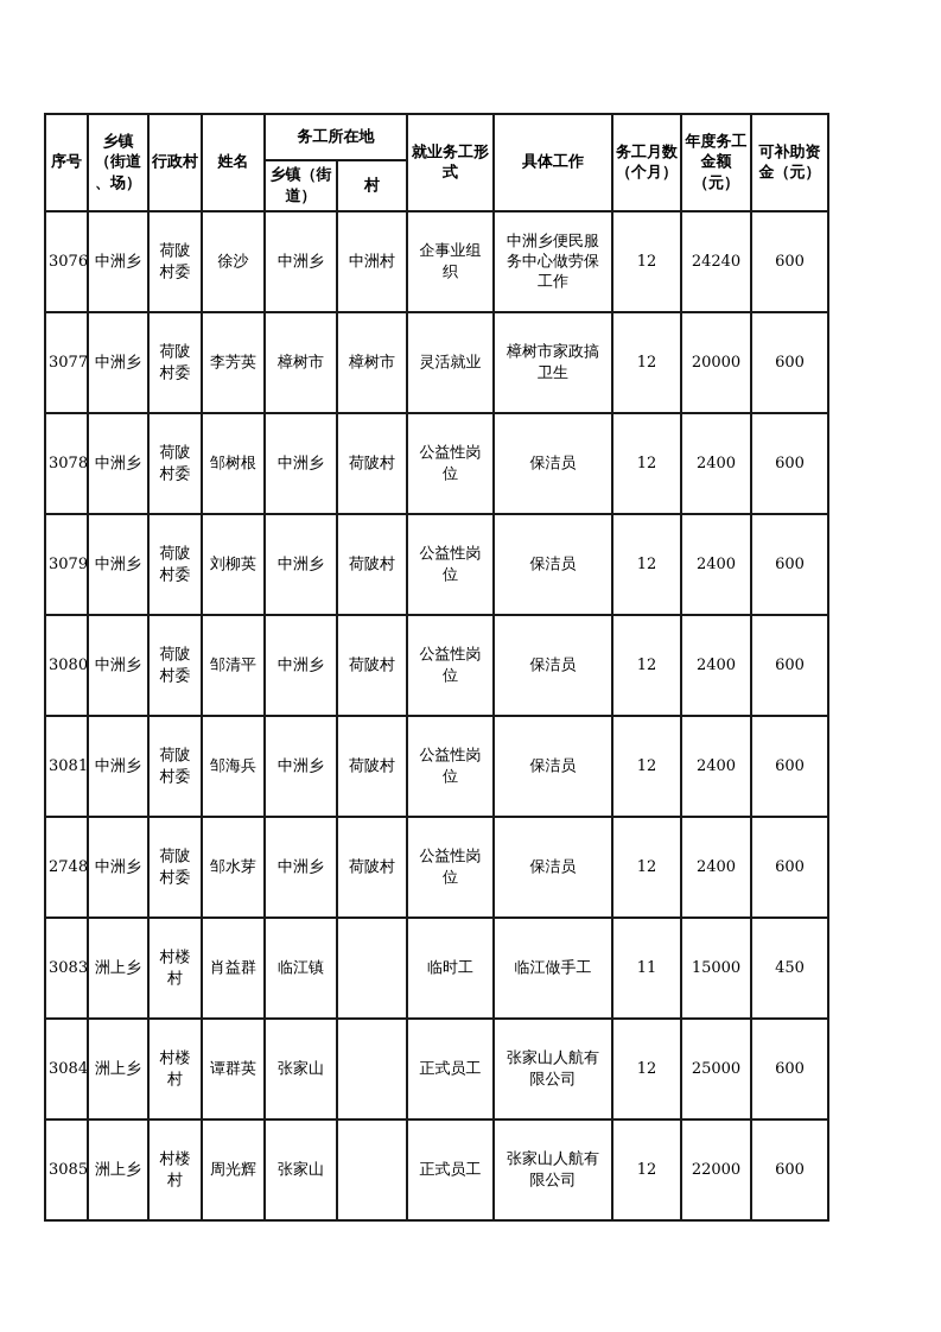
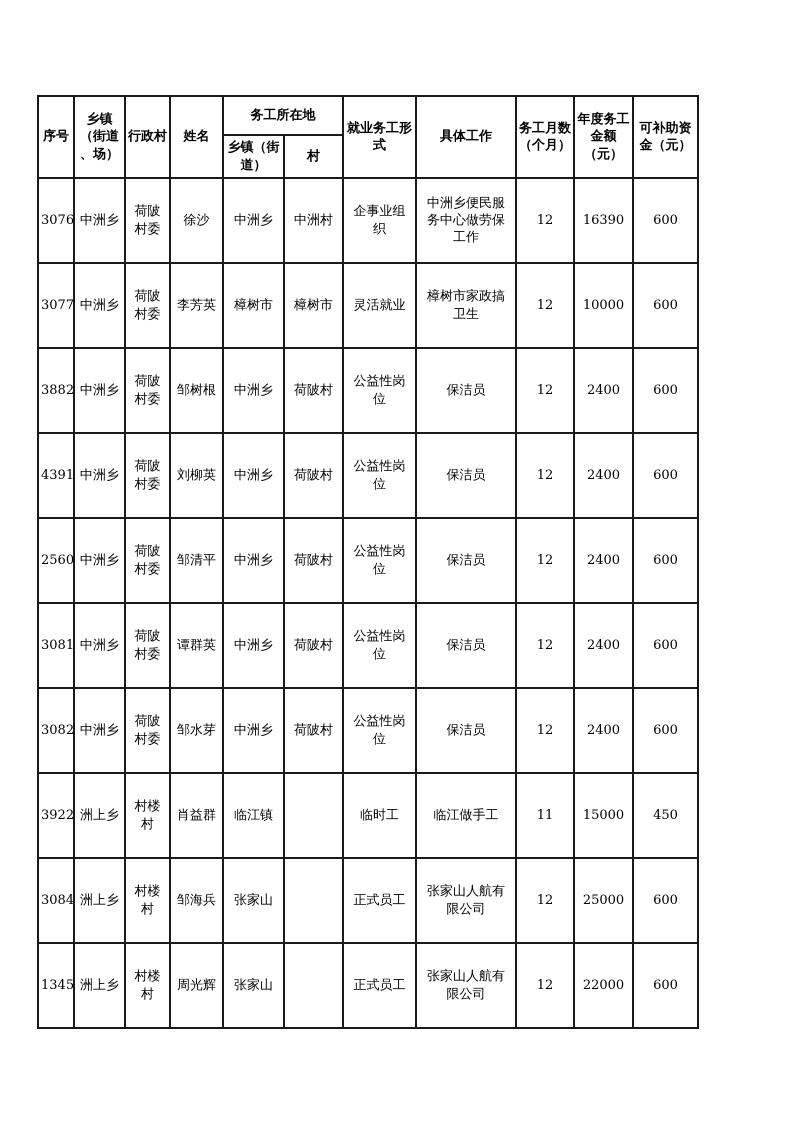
  序号	乡镇 （街道 、场）	行政村	姓名	务工所在地	就业务工形 式	具体工作	务工月数 （个月）	年度务工 金额 （元）	可补助资 金（元）
  乡镇（街 道）	村
- 3076	中洲乡	荷陂 村委	徐沙	中洲乡	中洲村	企事业组 织	中洲乡便民服 务中心做劳保 工作	12	24240	600
+ 3076	中洲乡	荷陂 村委	徐沙	中洲乡	中洲村	企事业组 织	中洲乡便民服 务中心做劳保 工作	12	16390	600
- 3077	中洲乡	荷陂 村委	李芳英	樟树市	樟树市	灵活就业	樟树市家政搞 卫生	12	20000	600
+ 3077	中洲乡	荷陂 村委	李芳英	樟树市	樟树市	灵活就业	樟树市家政搞 卫生	12	10000	600
- 3078	中洲乡	荷陂 村委	邹树根	中洲乡	荷陂村	公益性岗 位	保洁员	12	2400	600
+ 3882	中洲乡	荷陂 村委	邹树根	中洲乡	荷陂村	公益性岗 位	保洁员	12	2400	600
- 3079	中洲乡	荷陂 村委	刘柳英	中洲乡	荷陂村	公益性岗 位	保洁员	12	2400	600
+ 4391	中洲乡	荷陂 村委	刘柳英	中洲乡	荷陂村	公益性岗 位	保洁员	12	2400	600
- 3080	中洲乡	荷陂 村委	邹清平	中洲乡	荷陂村	公益性岗 位	保洁员	12	2400	600
+ 2560	中洲乡	荷陂 村委	邹清平	中洲乡	荷陂村	公益性岗 位	保洁员	12	2400	600
- 3081	中洲乡	荷陂 村委	邹海兵	中洲乡	荷陂村	公益性岗 位	保洁员	12	2400	600
+ 3081	中洲乡	荷陂 村委	谭群英	中洲乡	荷陂村	公益性岗 位	保洁员	12	2400	600
- 2748	中洲乡	荷陂 村委	邹水芽	中洲乡	荷陂村	公益性岗 位	保洁员	12	2400	600
+ 3082	中洲乡	荷陂 村委	邹水芽	中洲乡	荷陂村	公益性岗 位	保洁员	12	2400	600
- 3083	洲上乡	村楼 村	肖益群	临江镇		临时工	临江做手工	11	15000	450
+ 3922	洲上乡	村楼 村	肖益群	临江镇		临时工	临江做手工	11	15000	450
- 3084	洲上乡	村楼 村	谭群英	张家山		正式员工	张家山人航有 限公司	12	25000	600
+ 3084	洲上乡	村楼 村	邹海兵	张家山		正式员工	张家山人航有 限公司	12	25000	600
- 3085	洲上乡	村楼 村	周光辉	张家山		正式员工	张家山人航有 限公司	12	22000	600
+ 1345	洲上乡	村楼 村	周光辉	张家山		正式员工	张家山人航有 限公司	12	22000	600
